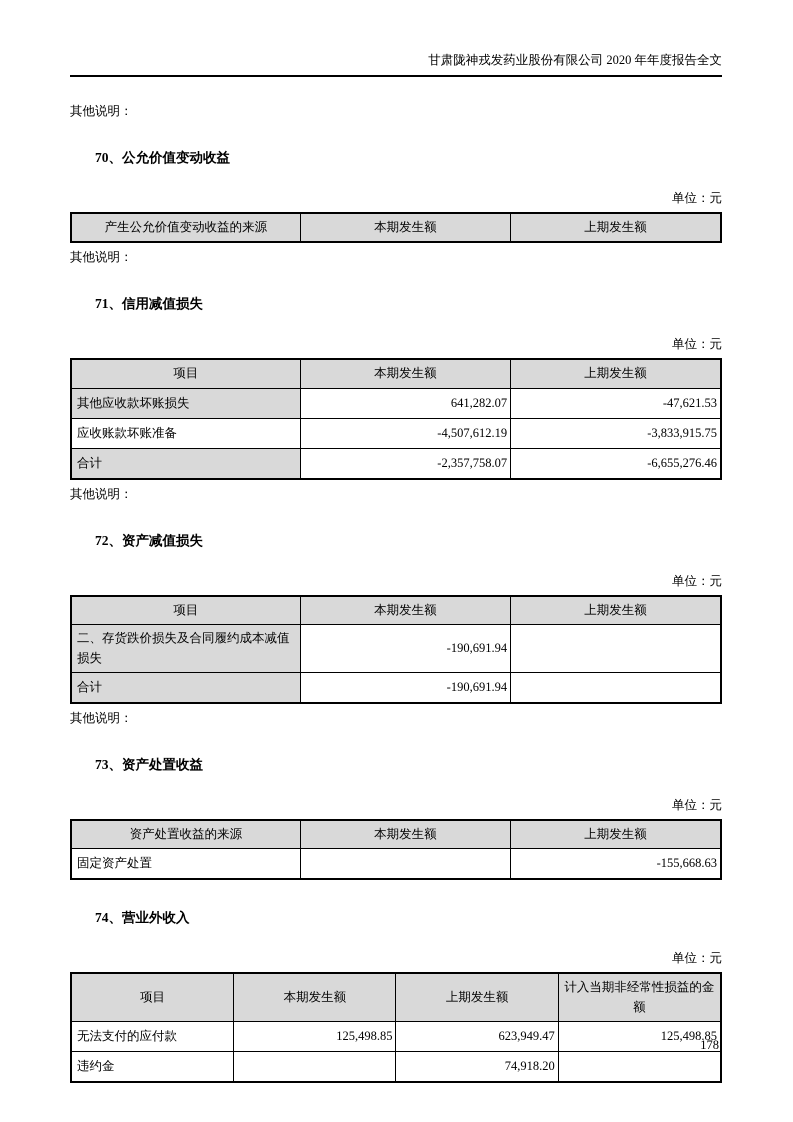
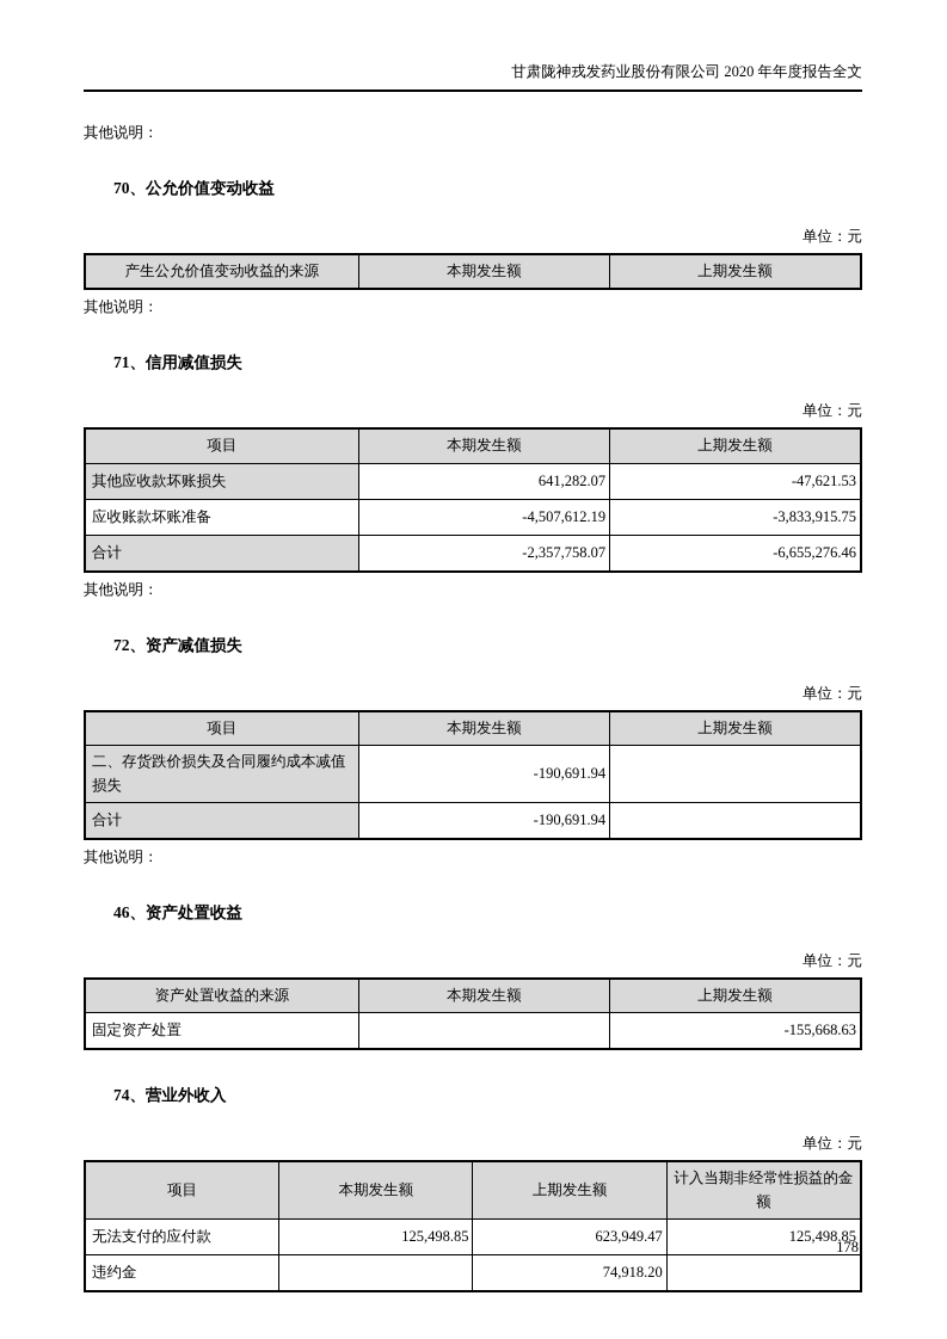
  甘肃陇神戎发药业股份有限公司 2020 年年度报告全文
  其他说明：
  70、公允价值变动收益
  单位：元
  产生公允价值变动收益的来源	本期发生额	上期发生额
  其他说明：
  71、信用减值损失
  单位：元
  项目	本期发生额	上期发生额
  其他应收款坏账损失	641,282.07	-47,621.53
  应收账款坏账准备	-4,507,612.19	-3,833,915.75
  合计	-2,357,758.07	-6,655,276.46
  其他说明：
  72、资产减值损失
  单位：元
  项目	本期发生额	上期发生额
  二、存货跌价损失及合同履约成本减值损失	-190,691.94
  合计	-190,691.94
  其他说明：
- 73、资产处置收益
+ 46、资产处置收益
  单位：元
  资产处置收益的来源	本期发生额	上期发生额
  固定资产处置		-155,668.63
  74、营业外收入
  单位：元
  项目	本期发生额	上期发生额	计入当期非经常性损益的金额
  无法支付的应付款	125,498.85	623,949.47	125,498.85
  违约金		74,918.20
  178
